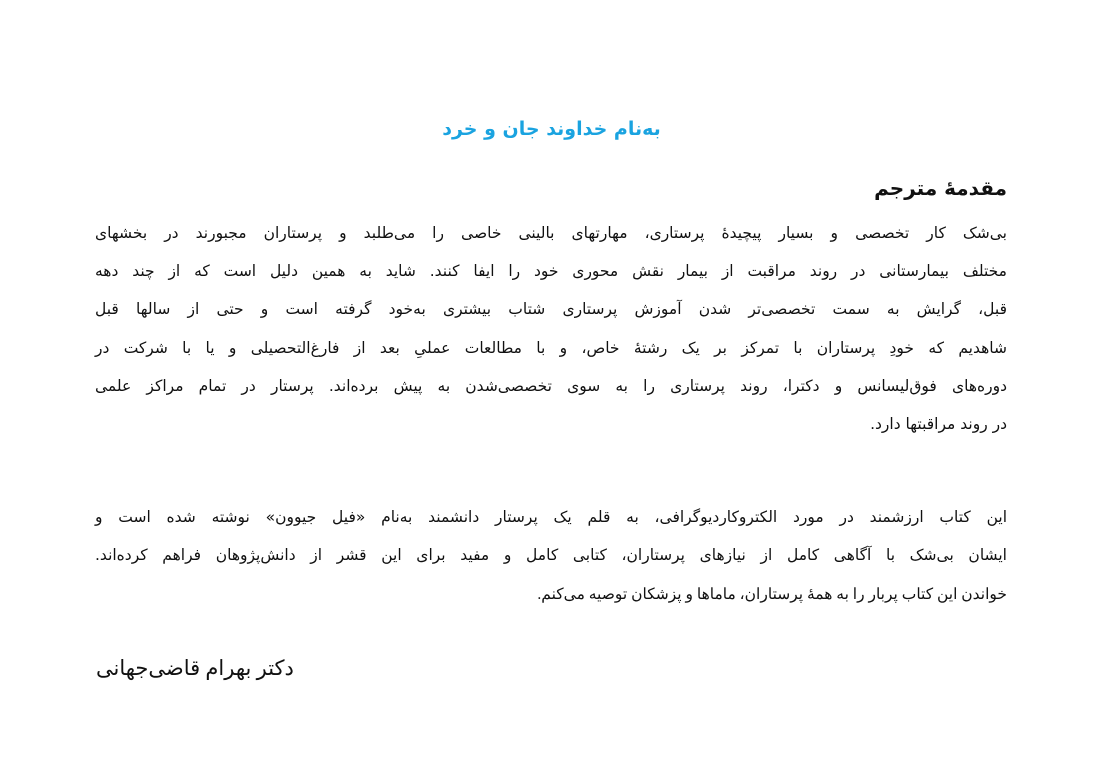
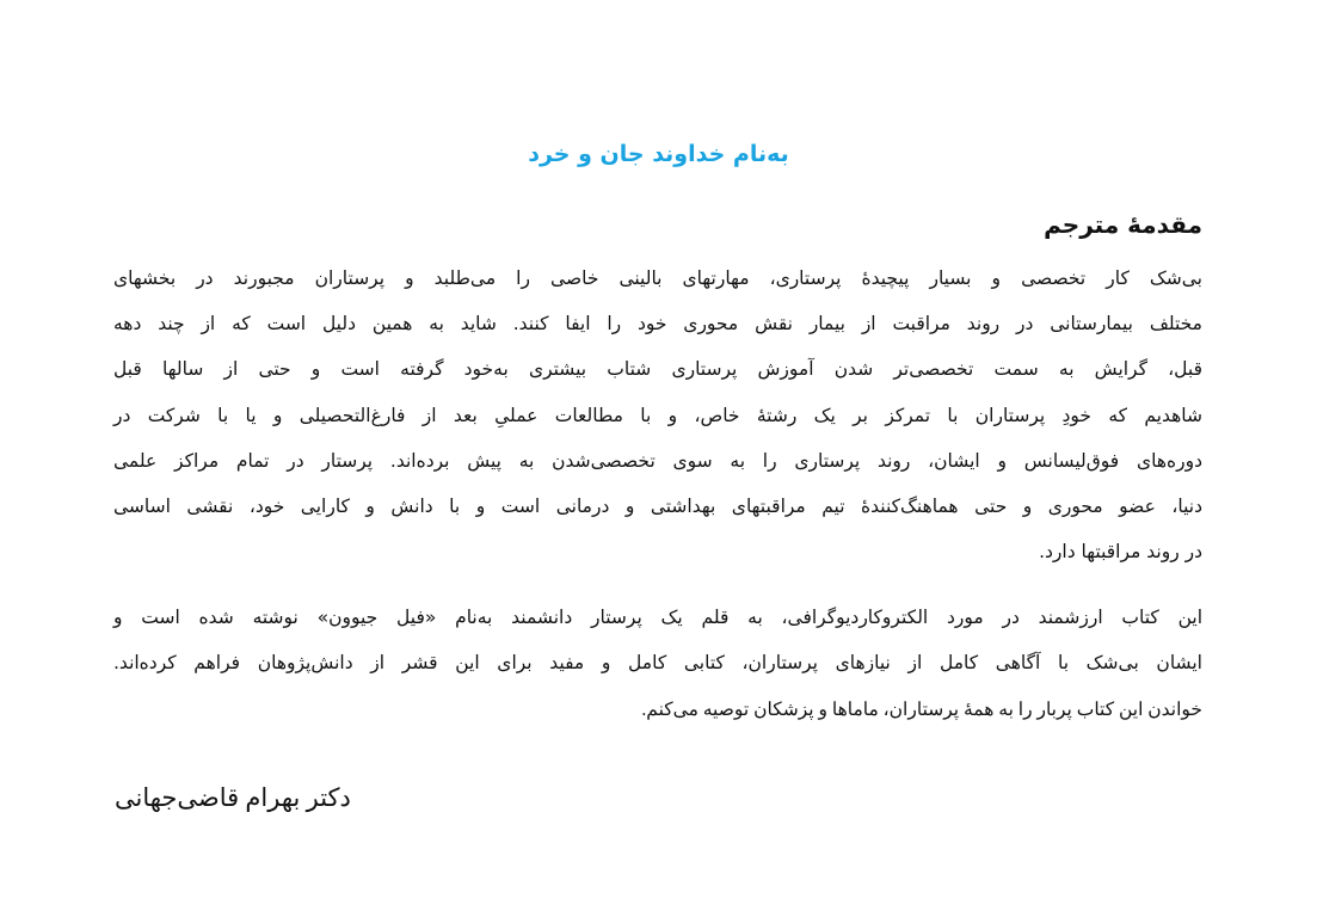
  به‌نام خداوند جان و خرد
  مقدمهٔ مترجم
  بی‌شک کار تخصصی و بسیار پیچیدهٔ پرستاری، مهارتهای بالینی خاصی را می‌طلبد و پرستاران مجبورند در بخشهای
  مختلف بیمارستانی در روند مراقبت از بیمار نقش محوری خود را ایفا کنند. شاید به همین دلیل است که از چند دهه
  قبل، گرایش به سمت تخصصی‌تر شدن آموزش پرستاری شتاب بیشتری به‌خود گرفته است و حتی از سالها قبل
  شاهدیم که خودِ پرستاران با تمرکز بر یک رشتهٔ خاص، و با مطالعات عملیِ بعد از فارغ‌التحصیلی و یا با شرکت در
- دوره‌های فوق‌لیسانس و دکترا، روند پرستاری را به سوی تخصصی‌شدن به پیش برده‌اند. پرستار در تمام مراکز علمی
+ دوره‌های فوق‌لیسانس و ایشان، روند پرستاری را به سوی تخصصی‌شدن به پیش برده‌اند. پرستار در تمام مراکز علمی
+ دنیا، عضو محوری و حتی هماهنگ‌کنندهٔ تیم مراقبتهای بهداشتی و درمانی است و با دانش و کارایی خود، نقشی اساسی
  در روند مراقبتها دارد.
  این کتاب ارزشمند در مورد الکتروکاردیوگرافی، به قلم یک پرستار دانشمند به‌نام «فیل جیوون» نوشته شده است و
  ایشان بی‌شک با آگاهی کامل از نیازهای پرستاران، کتابی کامل و مفید برای این قشر از دانش‌پژوهان فراهم کرده‌اند.
  خواندن این کتاب پربار را به همهٔ پرستاران، ماماها و پزشکان توصیه می‌کنم.
  دکتر بهرام قاضی‌جهانی
